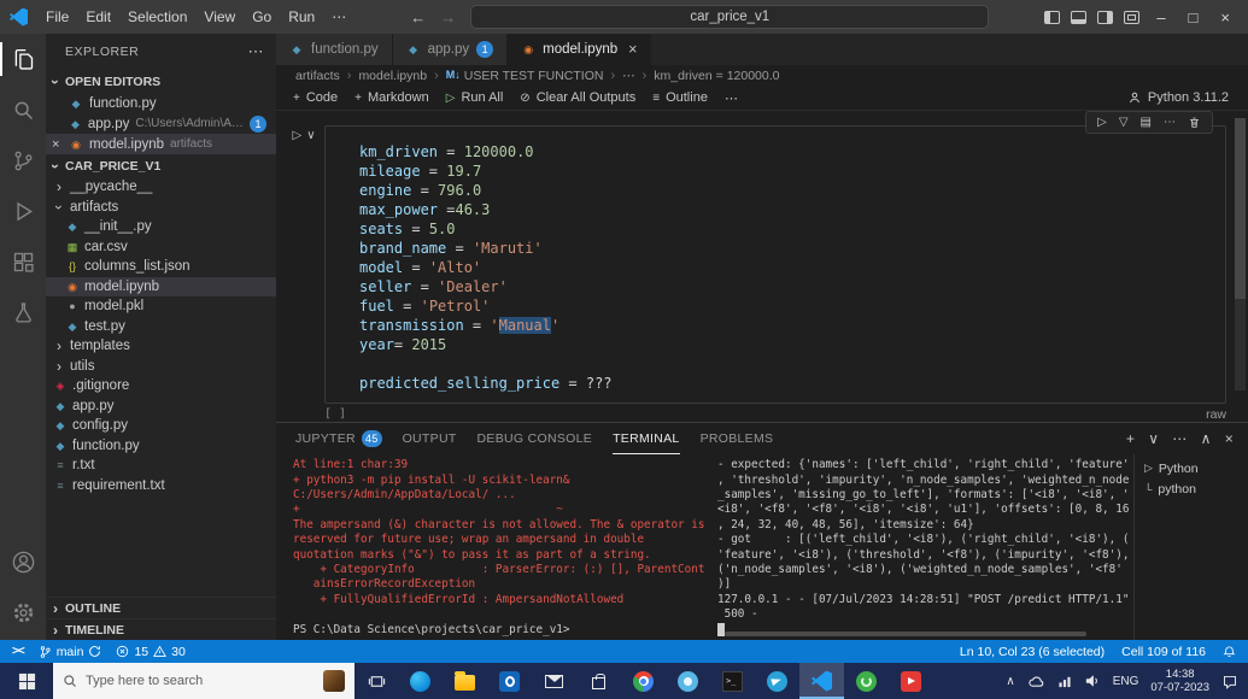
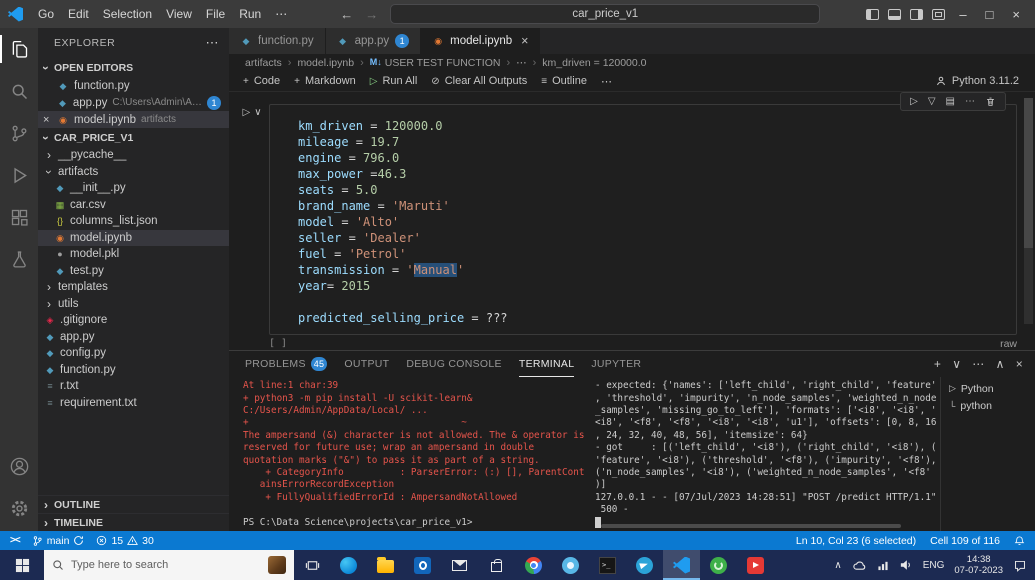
- File
+ Go
  Edit
  Selection
  View
- Go
+ File
  Run
  ⋯
  ←
  →
  car_price_v1
  –
  □
  ×
  EXPLORER
  ⋯
  OPEN EDITORS
  ◆
  function.py
  ◆
  app.py
  C:\Users\Admin\App
  1
  ×
  ◉
  model.ipynb
  artifacts
  CAR_PRICE_V1
  ›
  __pycache__
  artifacts
  ◆
  __init__.py
  ▦
  car.csv
  {}
  columns_list.json
  ◉
  model.ipynb
  ●
  model.pkl
  ◆
  test.py
  ›
  templates
  ›
  utils
  ◈
  .gitignore
  ◆
  app.py
  ◆
  config.py
  ◆
  function.py
  ≡
  r.txt
  ≡
  requirement.txt
  ›
  OUTLINE
  ›
  TIMELINE
  ◆
  function.py
  ◆
  app.py
  1
  ◉
  model.ipynb
  ×
  artifacts
  ›
  model.ipynb
  ›
  M↓
  USER TEST FUNCTION
  ›
  ⋯
  ›
  km_driven = 120000.0
  +
  Code
  +
  Markdown
  ▷
  Run All
  ⊘
  Clear All Outputs
  ≡
  Outline
  ⋯
  Python 3.11.2
  ▷
  ∨
  ▷
  ▽
  ▤
  ⋯
  km_driven = 120000.0
  mileage = 19.7
  engine = 796.0
  max_power =46.3
  seats = 5.0
  brand_name = 'Maruti'
  model = 'Alto'
  seller = 'Dealer'
  fuel = 'Petrol'
  transmission = 'Manual'
  year= 2015
  predicted_selling_price = ???
  [ ]
  raw
- JUPYTER
+ PROBLEMS
  45
  OUTPUT
  DEBUG CONSOLE
  TERMINAL
- PROBLEMS
+ JUPYTER
  +
  ∨
  ⋯
  ∧
  ×
  At line:1 char:39
  + python3 -m pip install -U scikit-learn&
  C:/Users/Admin/AppData/Local/ ...
  + ~
  The ampersand (&) character is not allowed. The & operator is
  reserved for future use; wrap an ampersand in double
  quotation marks ("&") to pass it as part of a string.
  + CategoryInfo : ParserError: (:) [], ParentCont
  ainsErrorRecordException
  + FullyQualifiedErrorId : AmpersandNotAllowed
  PS C:\Data Science\projects\car_price_v1>
  - expected: {'names': ['left_child', 'right_child', 'feature'
  , 'threshold', 'impurity', 'n_node_samples', 'weighted_n_node
  _samples', 'missing_go_to_left'], 'formats': ['<i8', '<i8', '
  <i8', '<f8', '<f8', '<i8', '<i8', 'u1'], 'offsets': [0, 8, 16
  , 24, 32, 40, 48, 56], 'itemsize': 64}
  - got : [('left_child', '<i8'), ('right_child', '<i8'), (
  'feature', '<i8'), ('threshold', '<f8'), ('impurity', '<f8'),
  ('n_node_samples', '<i8'), ('weighted_n_node_samples', '<f8'
  )]
  127.0.0.1 - - [07/Jul/2023 14:28:51] "POST /predict HTTP/1.1"
  500 -
  ▷
  Python
  └
  python
  ><
  main
  15
  30
  Ln 10, Col 23 (6 selected)
  Cell 109 of 116
  Type here to search
  ∧
  ENG
  14:38
  07-07-2023
